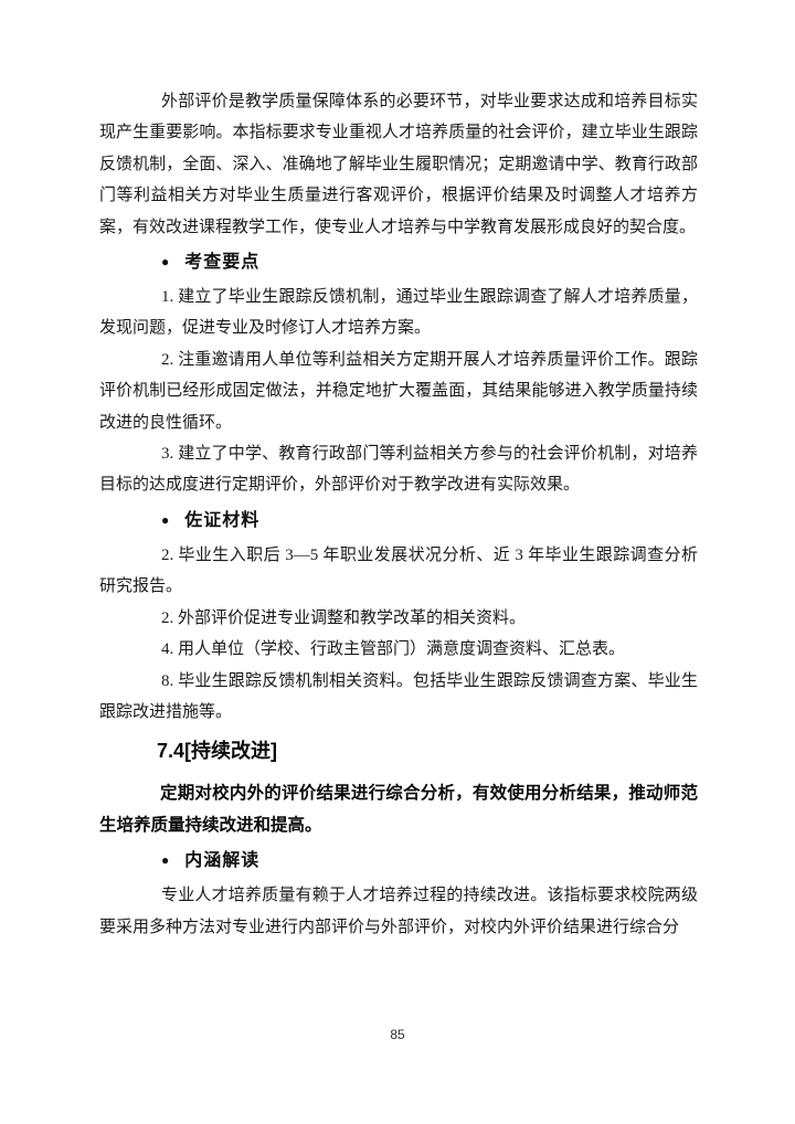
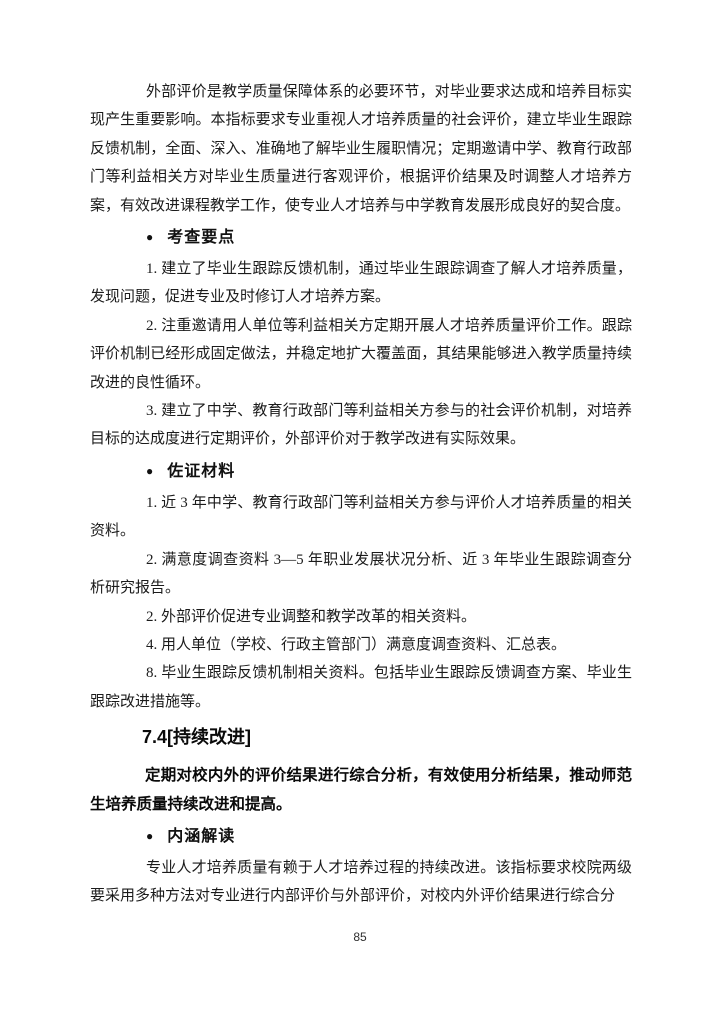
  外部评价是教学质量保障体系的必要环节，对毕业要求达成和培养目标实现产生重要影响。本指标要求专业重视人才培养质量的社会评价，建立毕业生跟踪反馈机制，全面、深入、准确地了解毕业生履职情况；定期邀请中学、教育行政部门等利益相关方对毕业生质量进行客观评价，根据评价结果及时调整人才培养方案，有效改进课程教学工作，使专业人才培养与中学教育发展形成良好的契合度。
  ● 考查要点
  1. 建立了毕业生跟踪反馈机制，通过毕业生跟踪调查了解人才培养质量，发现问题，促进专业及时修订人才培养方案。
  2. 注重邀请用人单位等利益相关方定期开展人才培养质量评价工作。跟踪评价机制已经形成固定做法，并稳定地扩大覆盖面，其结果能够进入教学质量持续改进的良性循环。
  3. 建立了中学、教育行政部门等利益相关方参与的社会评价机制，对培养目标的达成度进行定期评价，外部评价对于教学改进有实际效果。
  ● 佐证材料
+ 1. 近 3 年中学、教育行政部门等利益相关方参与评价人才培养质量的相关资料。
- 2. 毕业生入职后 3—5 年职业发展状况分析、近 3 年毕业生跟踪调查分析研究报告。
+ 2. 满意度调查资料 3—5 年职业发展状况分析、近 3 年毕业生跟踪调查分析研究报告。
  2. 外部评价促进专业调整和教学改革的相关资料。
  4. 用人单位（学校、行政主管部门）满意度调查资料、汇总表。
  8. 毕业生跟踪反馈机制相关资料。包括毕业生跟踪反馈调查方案、毕业生跟踪改进措施等。
  7.4[持续改进]
  定期对校内外的评价结果进行综合分析，有效使用分析结果，推动师范生培养质量持续改进和提高。
  ● 内涵解读
  专业人才培养质量有赖于人才培养过程的持续改进。该指标要求校院两级要采用多种方法对专业进行内部评价与外部评价，对校内外评价结果进行综合分
  85
